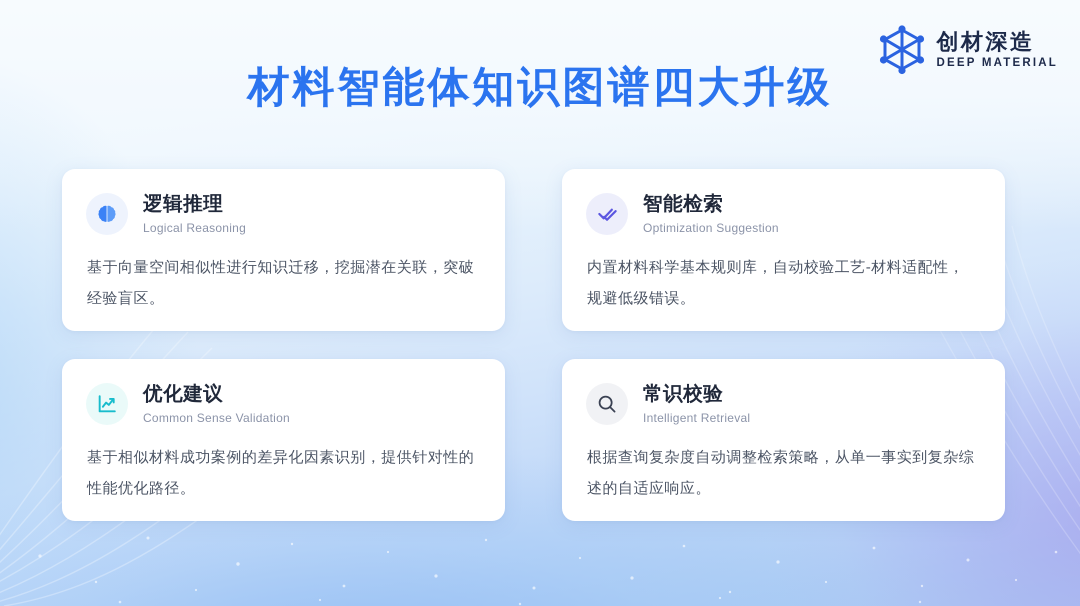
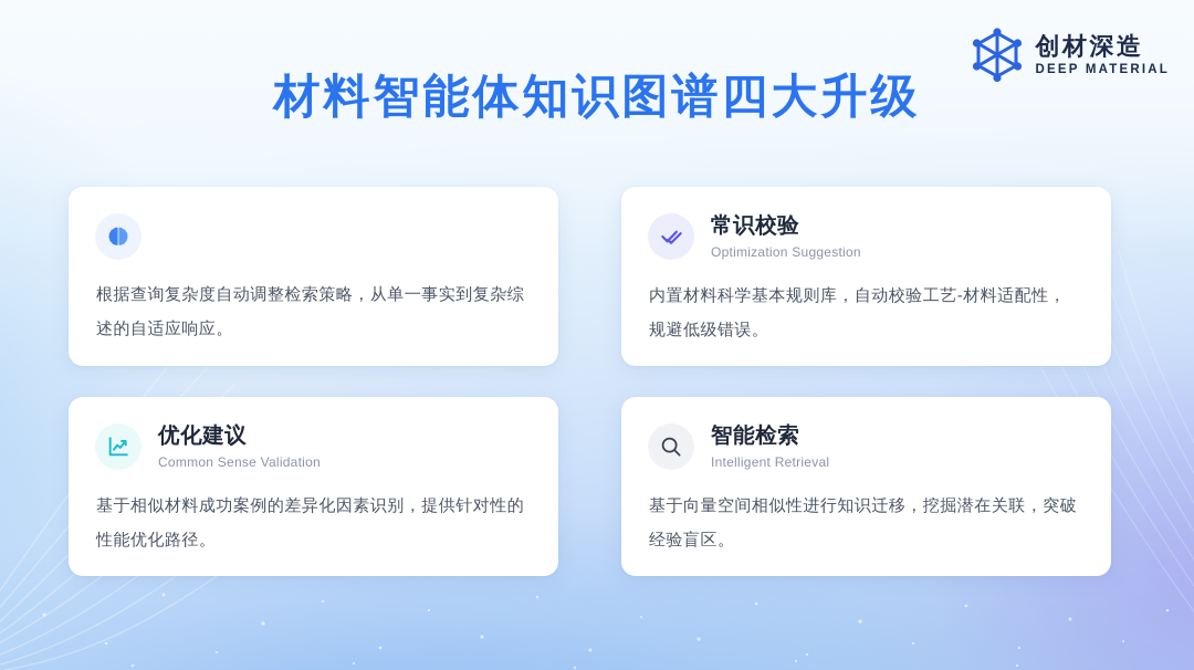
  创材深造
  DEEP MATERIAL
  材料智能体知识图谱四大升级
- 逻辑推理
- Logical Reasoning
- 基于向量空间相似性进行知识迁移，挖掘潜在关联，突破经验盲区。
+ 根据查询复杂度自动调整检索策略，从单一事实到复杂综述的自适应响应。
- 智能检索
+ 常识校验
  Optimization Suggestion
  内置材料科学基本规则库，自动校验工艺-材料适配性，规避低级错误。
  优化建议
  Common Sense Validation
  基于相似材料成功案例的差异化因素识别，提供针对性的性能优化路径。
- 常识校验
+ 智能检索
  Intelligent Retrieval
- 根据查询复杂度自动调整检索策略，从单一事实到复杂综述的自适应响应。
+ 基于向量空间相似性进行知识迁移，挖掘潜在关联，突破经验盲区。
